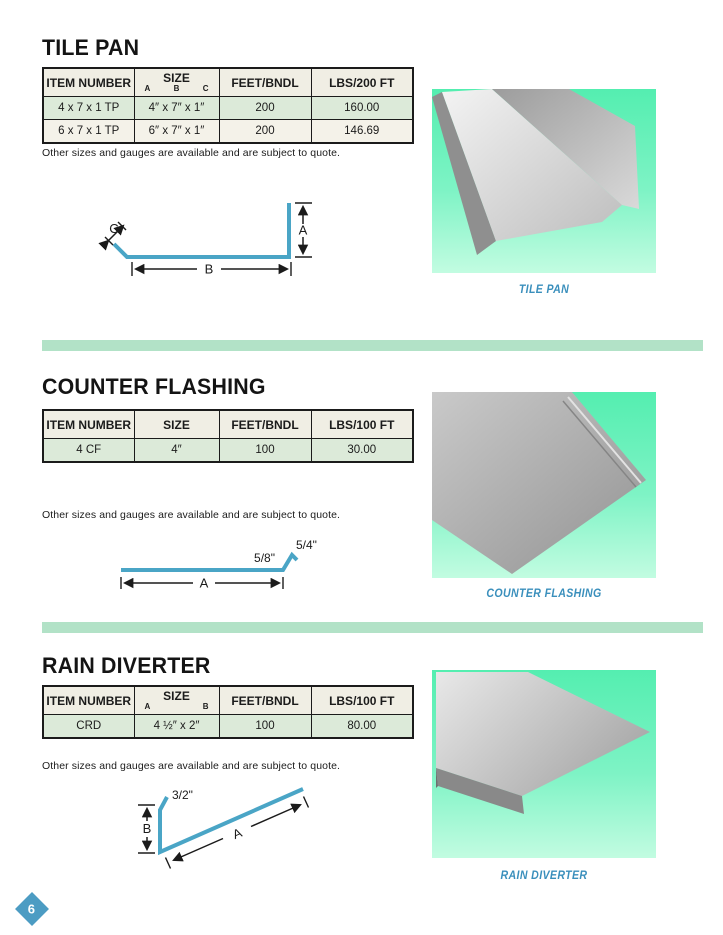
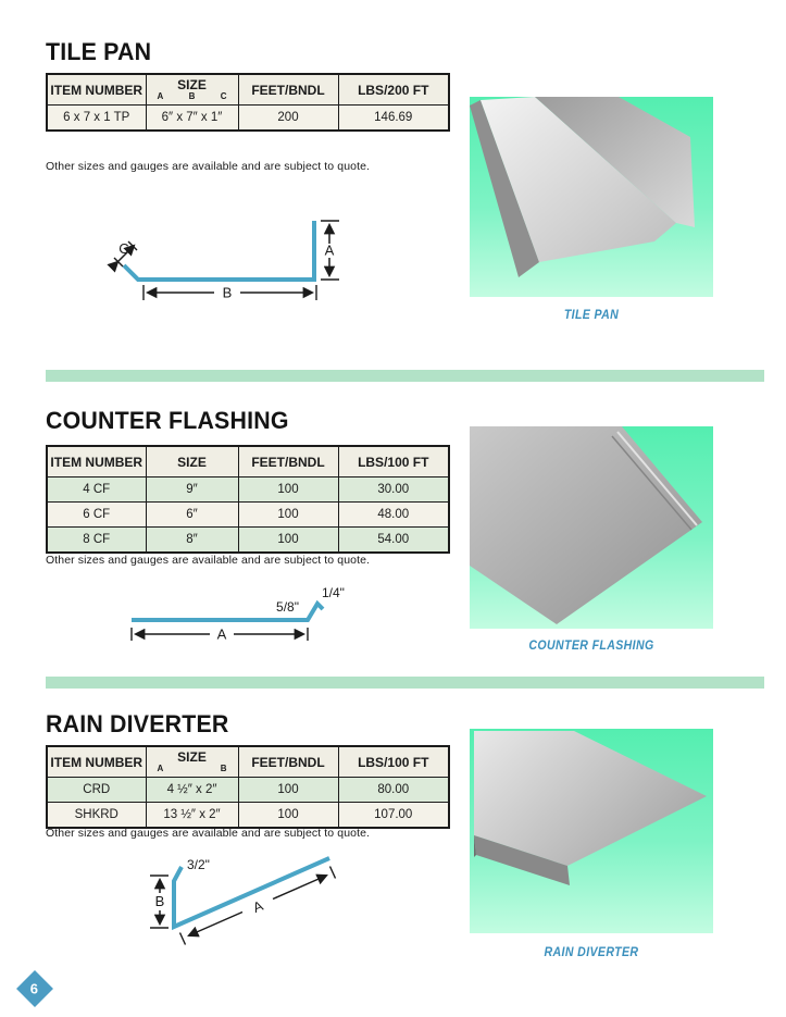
  TILE PAN
  ITEM NUMBER	SIZEA B C	FEET/BNDL	LBS/200 FT
- 4 x 7 x 1 TP	4″ x 7″ x 1″	200	160.00
  6 x 7 x 1 TP	6″ x 7″ x 1″	200	146.69
  Other sizes and gauges are available and are subject to quote.
  A
  B
  C
  TILE PAN
  COUNTER FLASHING
  ITEM NUMBER	SIZE	FEET/BNDL	LBS/100 FT
- 4 CF	4″	100	30.00
+ 4 CF	9″	100	30.00
+ 6 CF	6″	100	48.00
+ 8 CF	8″	100	54.00
  Other sizes and gauges are available and are subject to quote.
  5/8"
- 5/4"
+ 1/4"
  A
  COUNTER FLASHING
  RAIN DIVERTER
  ITEM NUMBER	SIZEA B	FEET/BNDL	LBS/100 FT
  CRD	4 ½″ x 2″	100	80.00
+ SHKRD	13 ½″ x 2″	100	107.00
  Other sizes and gauges are available and are subject to quote.
  3/2"
  B
  RAIN DIVERTER
